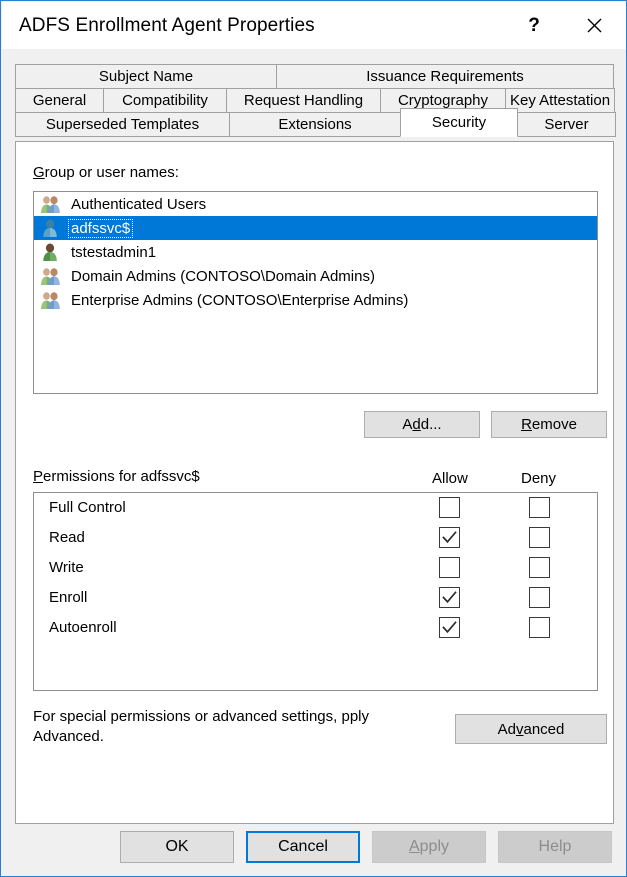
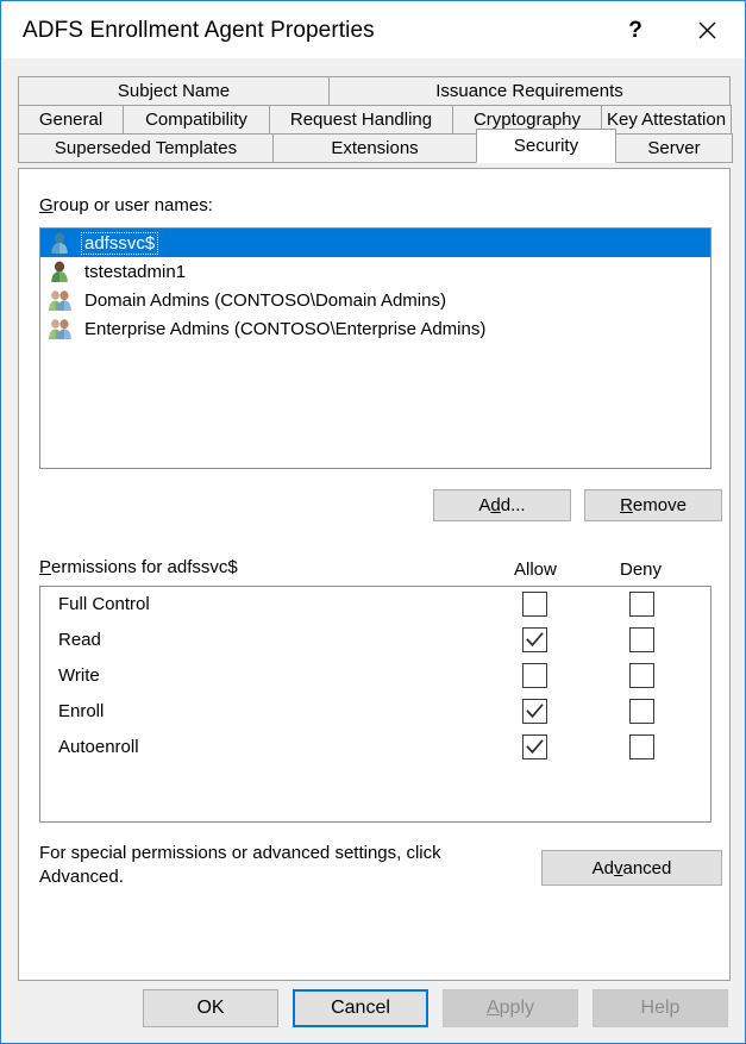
  ADFS Enrollment Agent Properties
  ?
  Subject Name
  Issuance Requirements
  General
  Compatibility
  Request Handling
  Cryptography
  Key Attestation
  Superseded Templates
  Extensions
  Security
  Server
  Group or user names:
- Authenticated Users
  adfssvc$
  tstestadmin1
  Domain Admins (CONTOSO\Domain Admins)
  Enterprise Admins (CONTOSO\Enterprise Admins)
  Add...
  Remove
  Permissions for adfssvc$
  Allow
  Deny
  Full Control
  Read
  Write
  Enroll
  Autoenroll
- For special permissions or advanced settings, pply Advanced.
+ For special permissions or advanced settings, click Advanced.
  Advanced
  OK
  Cancel
  Apply
  Help
